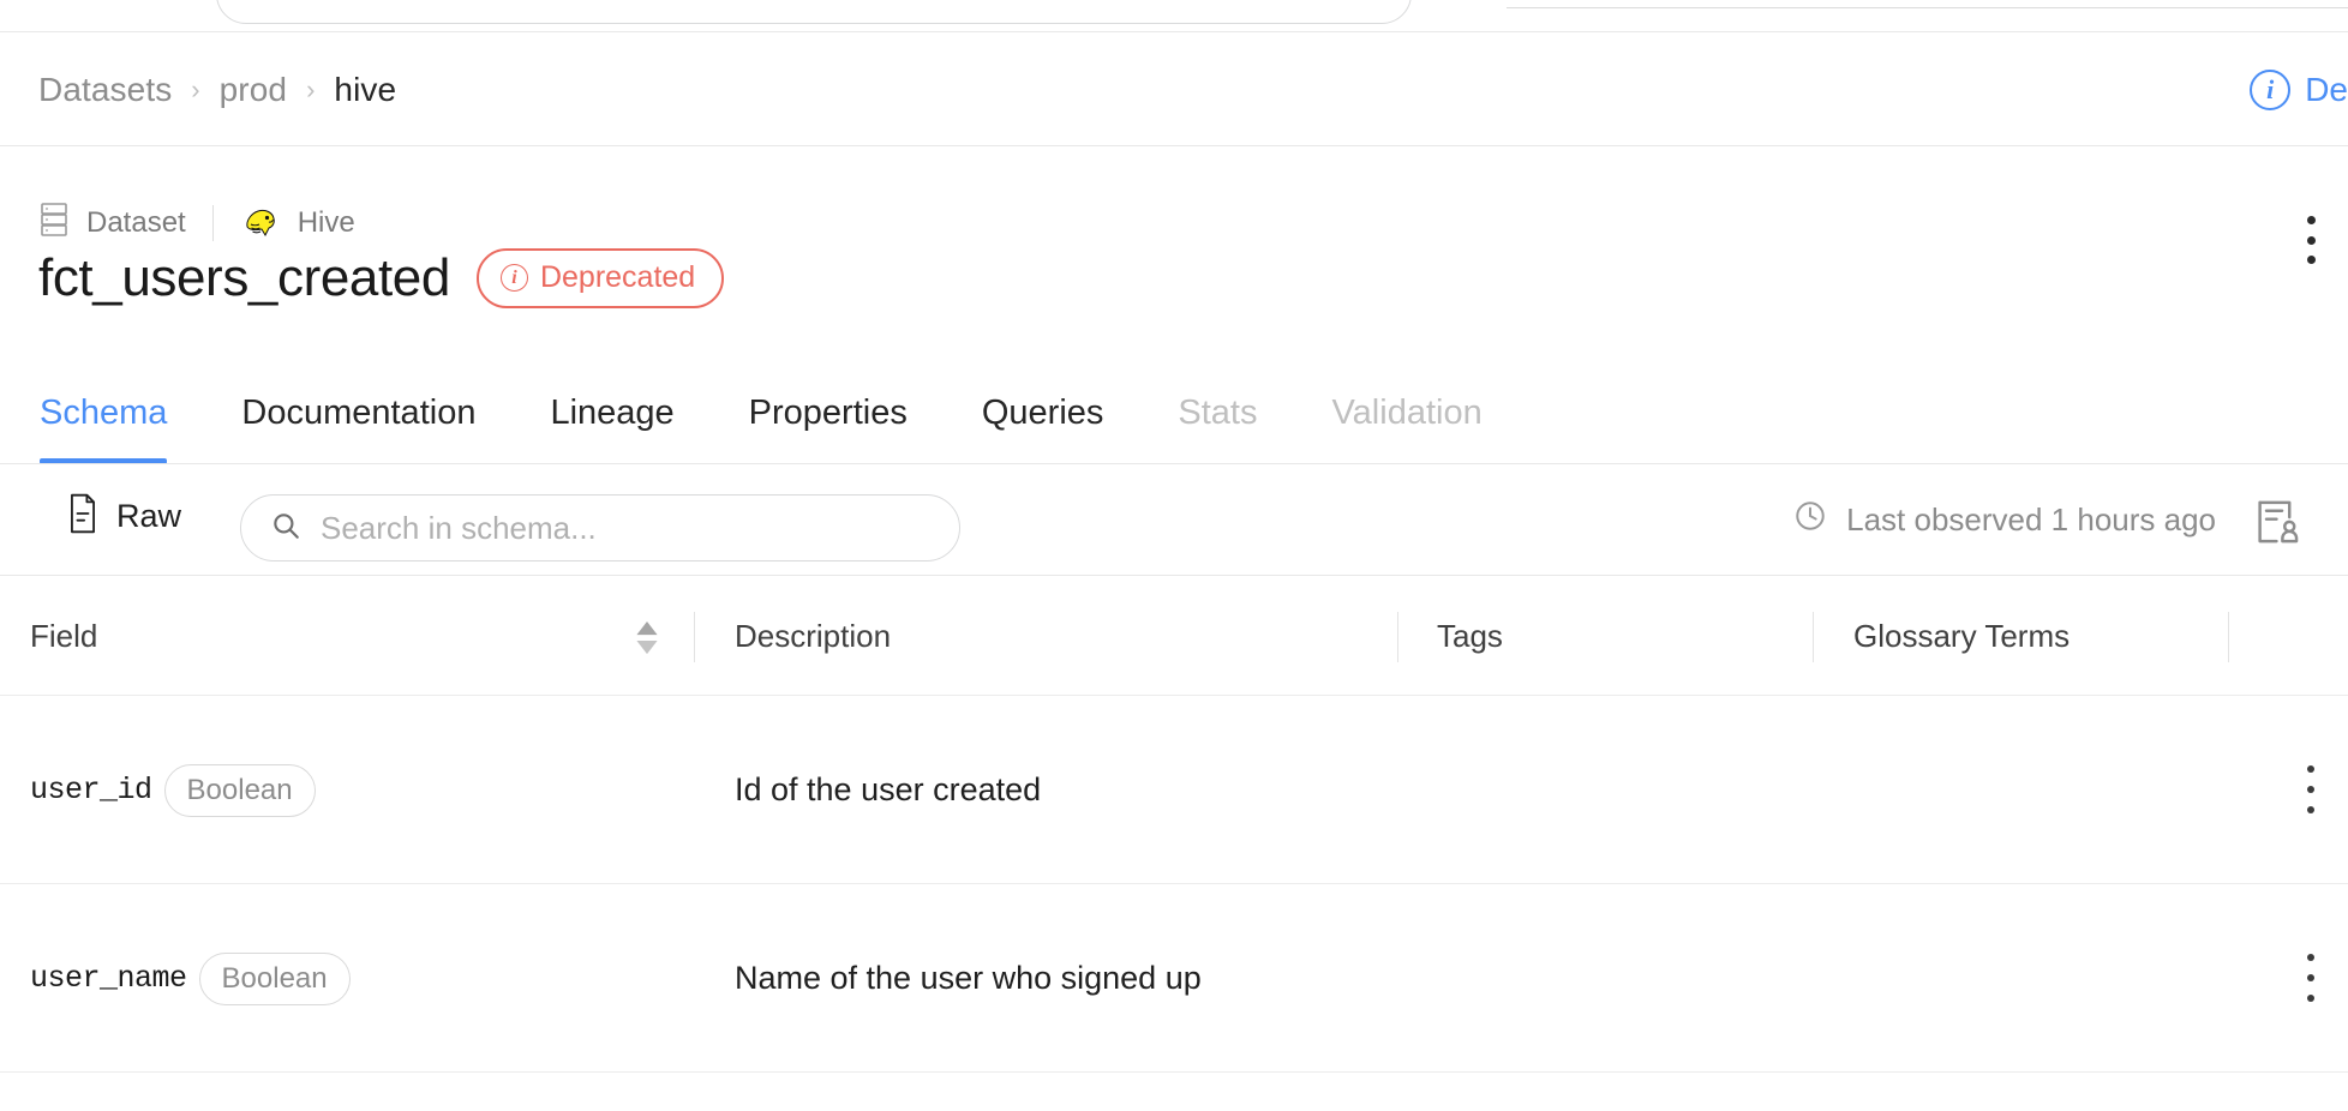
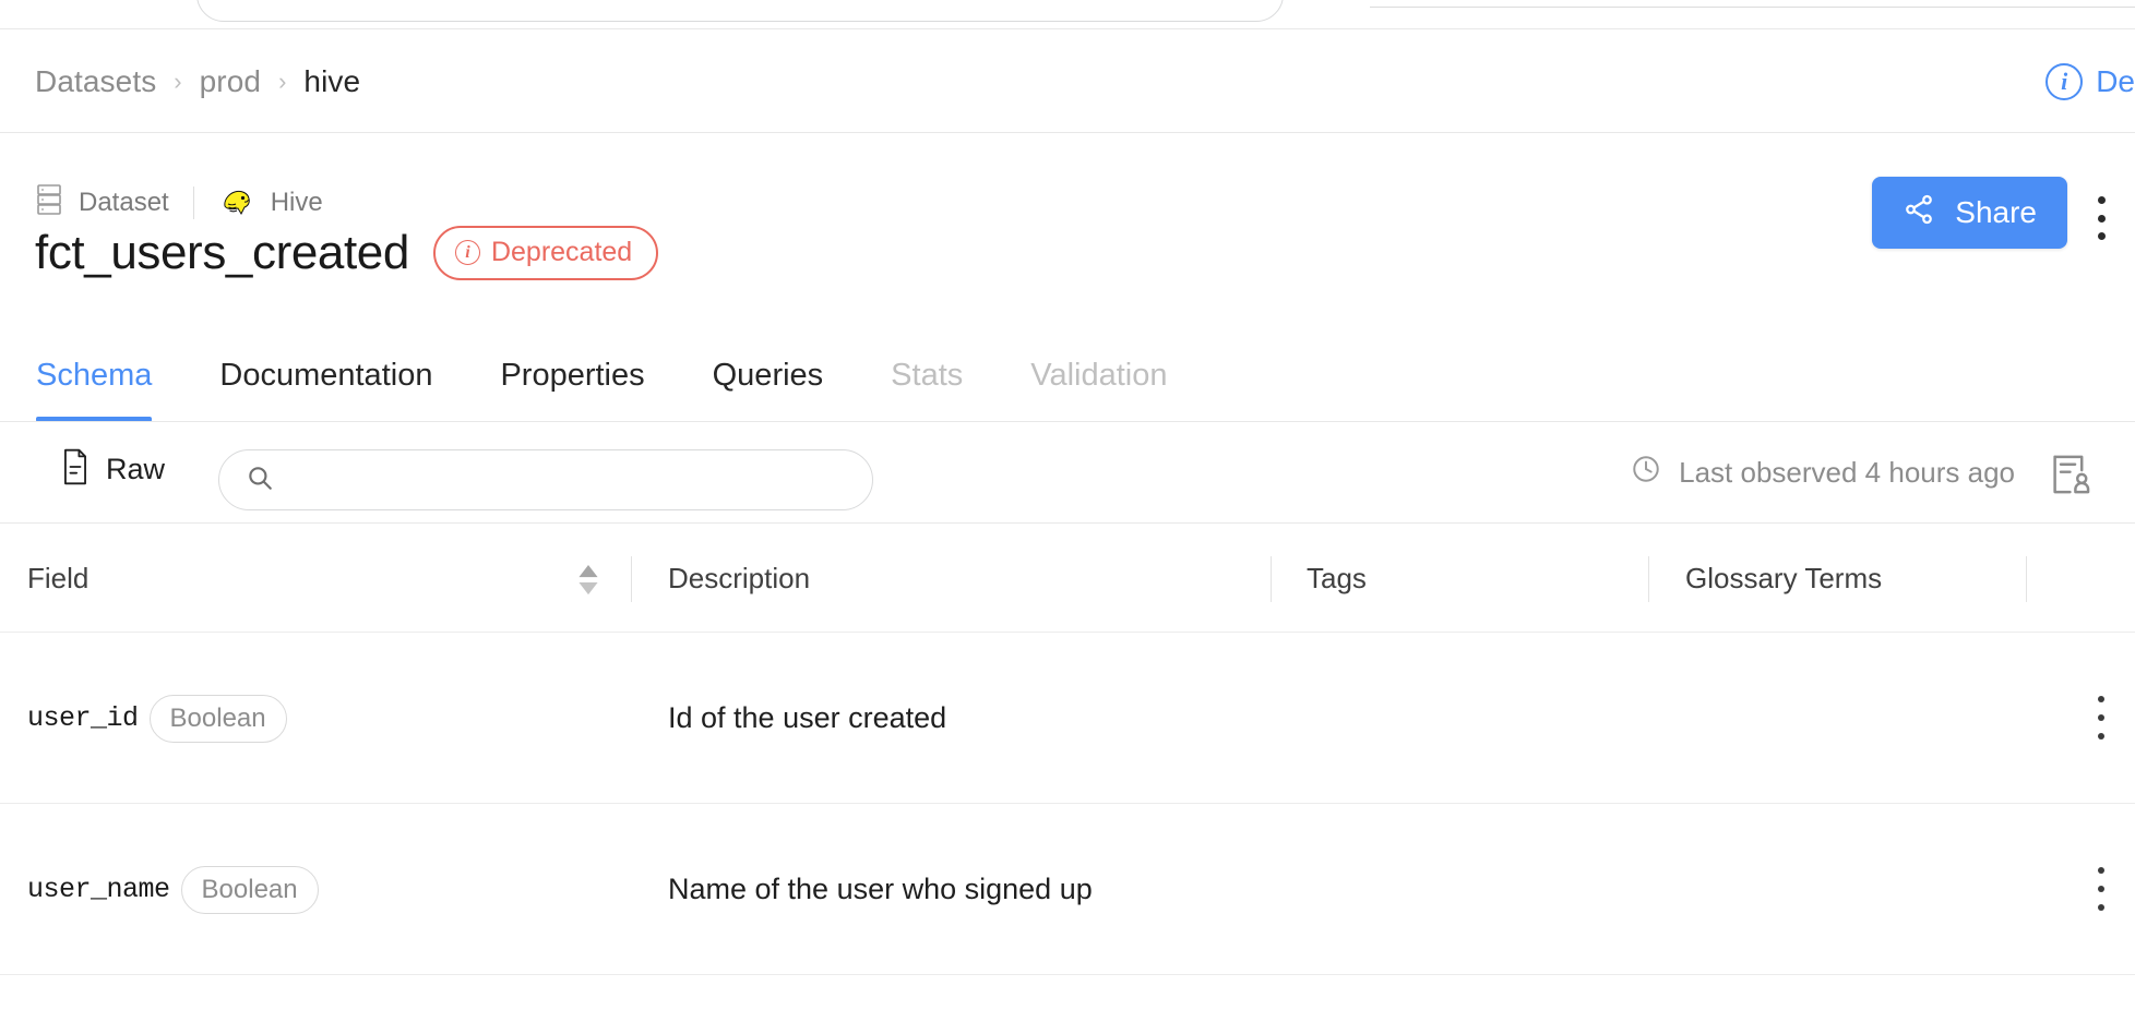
  Datasets
  ›
  prod
  ›
  hive
  i
  De
  Dataset
  Hive
  fct_users_created
  i
  Deprecated
+ Share
  Schema
  Documentation
- Lineage
  Properties
  Queries
  Stats
  Validation
  Raw
- Search in schema...
- Last observed 1 hours ago
+ Last observed 4 hours ago
  Field
  Description
  Tags
  Glossary Terms
  user_id
  Boolean
  Id of the user created
  user_name
  Boolean
  Name of the user who signed up
